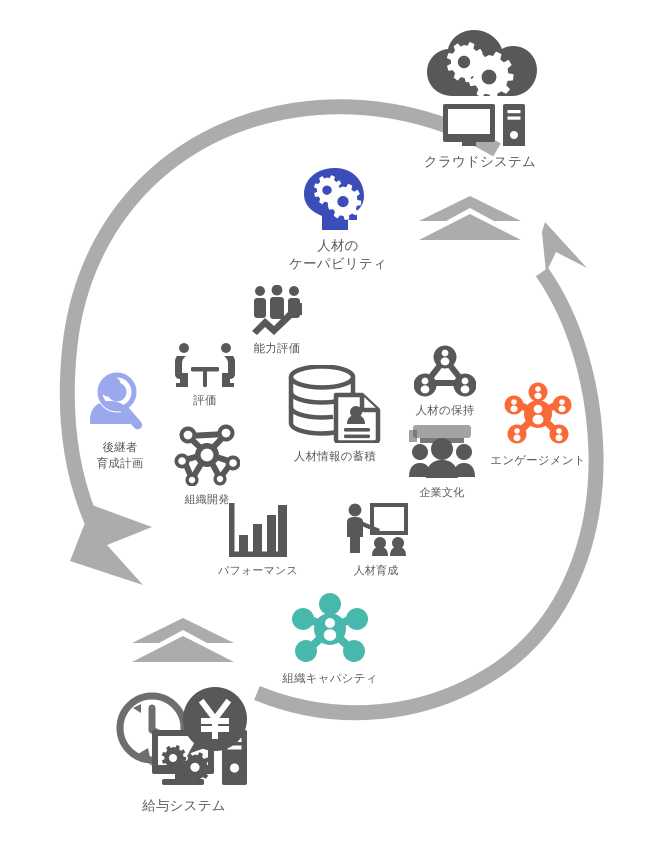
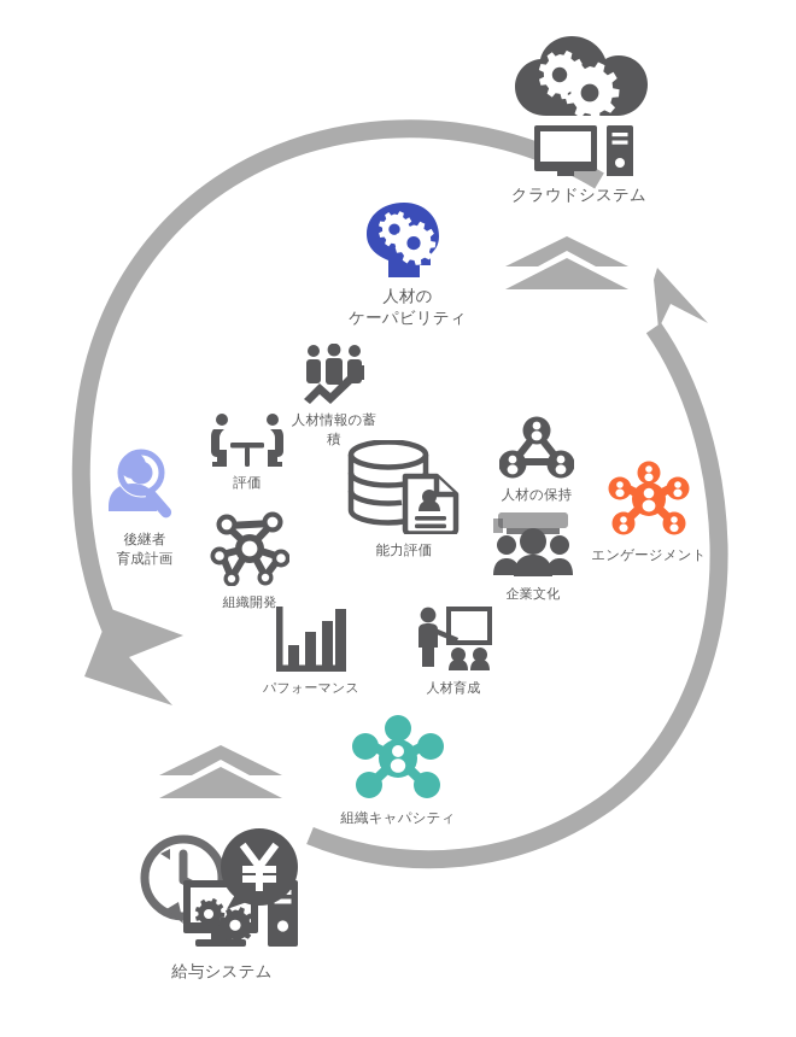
  クラウドシステム
  人材の
  ケーパビリティ
- 能力評価
+ 人材情報の蓄積
  後継者
  育成計画
  評価
- 人材情報の蓄積
+ 能力評価
  人材の保持
  エンゲージメント
  組織開発
  企業文化
  パフォーマンス
  人材育成
  組織キャパシティ
  給与システム
